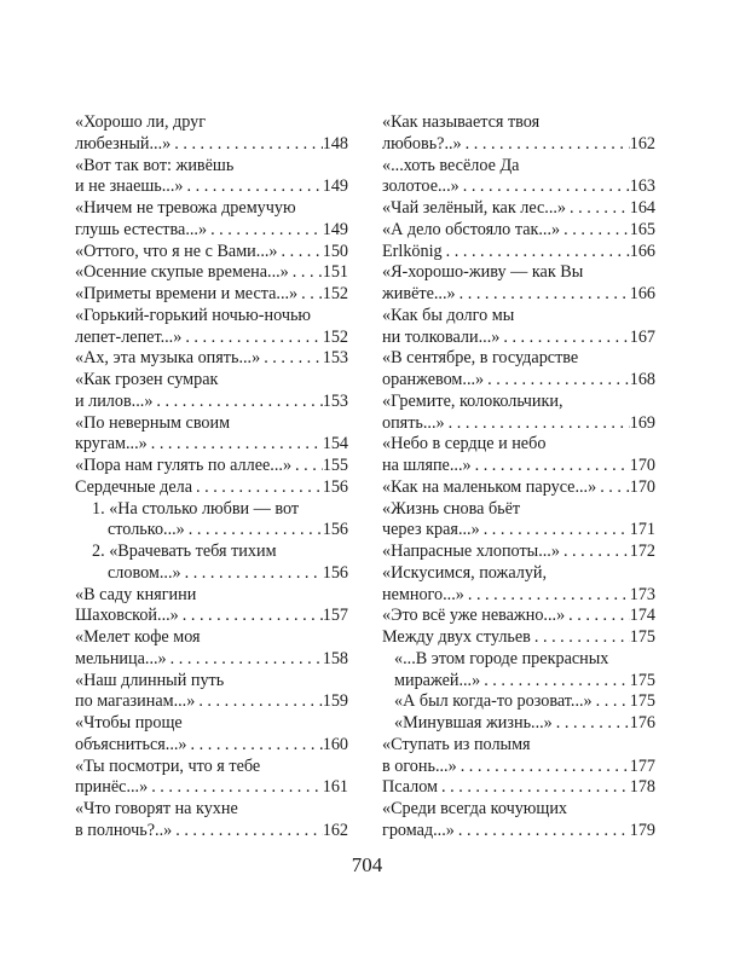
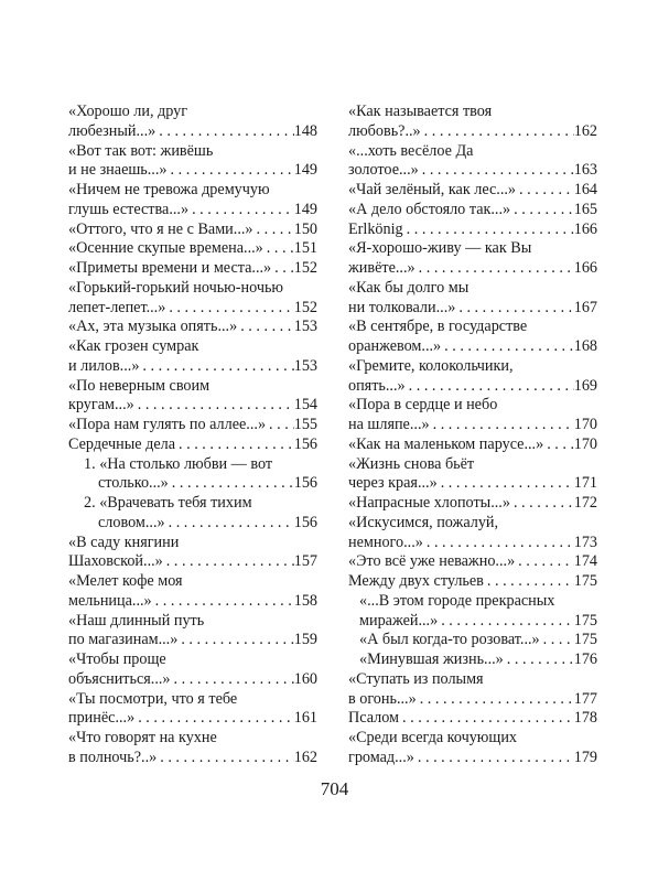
  «Хорошо ли, друг
  любезный...»
  148
  «Вот так вот: живёшь
  и не знаешь...»
  149
  «Ничем не тревожа дремучую
  глушь естества...»
  149
  «Оттого, что я не с Вами...»
  150
  «Осенние скупые времена...»
  151
  «Приметы времени и места...»
  152
  «Горький-горький ночью-ночью
  лепет-лепет...»
  152
  «Ах, эта музыка опять...»
  153
  «Как грозен сумрак
  и лилов...»
  153
  «По неверным своим
  кругам...»
  154
  «Пора нам гулять по аллее...»
  155
  Сердечные дела
  156
  1. «На столько любви — вот
  столько...»
  156
  2. «Врачевать тебя тихим
  словом...»
  156
  «В саду княгини
  Шаховской...»
  157
  «Мелет кофе моя
  мельница...»
  158
  «Наш длинный путь
  по магазинам...»
  159
  «Чтобы проще
  объясниться...»
  160
  «Ты посмотри, что я тебе
  принёс...»
  161
  «Что говорят на кухне
  в полночь?..»
  162
  «Как называется твоя
  любовь?..»
  162
  «...хоть весёлое Да
  золотое...»
  163
  «Чай зелёный, как лес...»
  164
  «А дело обстояло так...»
  165
  Erlkönig
  166
  «Я-хорошо-живу — как Вы
  живёте...»
  166
  «Как бы долго мы
  ни толковали...»
  167
  «В сентябре, в государстве
  оранжевом...»
  168
  «Гремите, колокольчики,
  опять...»
  169
- «Небо в сердце и небо
+ «Пора в сердце и небо
  на шляпе...»
  170
  «Как на маленьком парусе...»
  170
  «Жизнь снова бьёт
  через края...»
  171
  «Напрасные хлопоты...»
  172
  «Искусимся, пожалуй,
  немного...»
  173
  «Это всё уже неважно...»
  174
  Между двух стульев
  175
  «...В этом городе прекрасных
  миражей...»
  175
  «А был когда-то розоват...»
  175
  «Минувшая жизнь...»
  176
  «Ступать из полымя
  в огонь...»
  177
  Псалом
  178
  «Среди всегда кочующих
  громад...»
  179
  704
